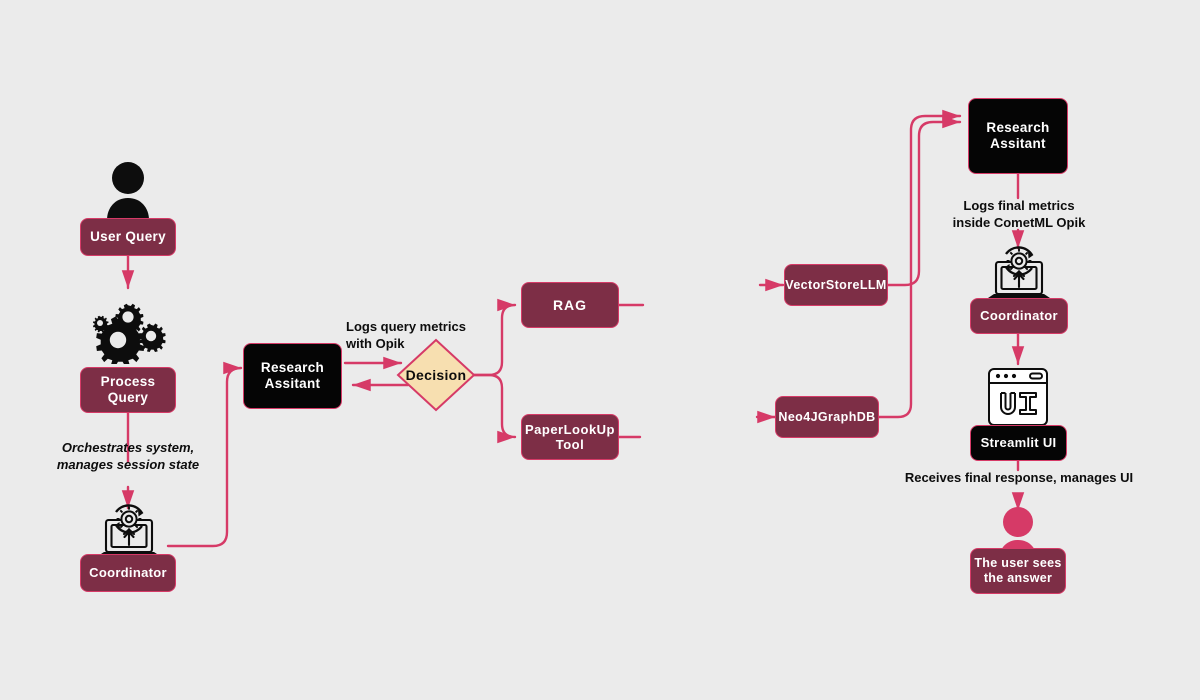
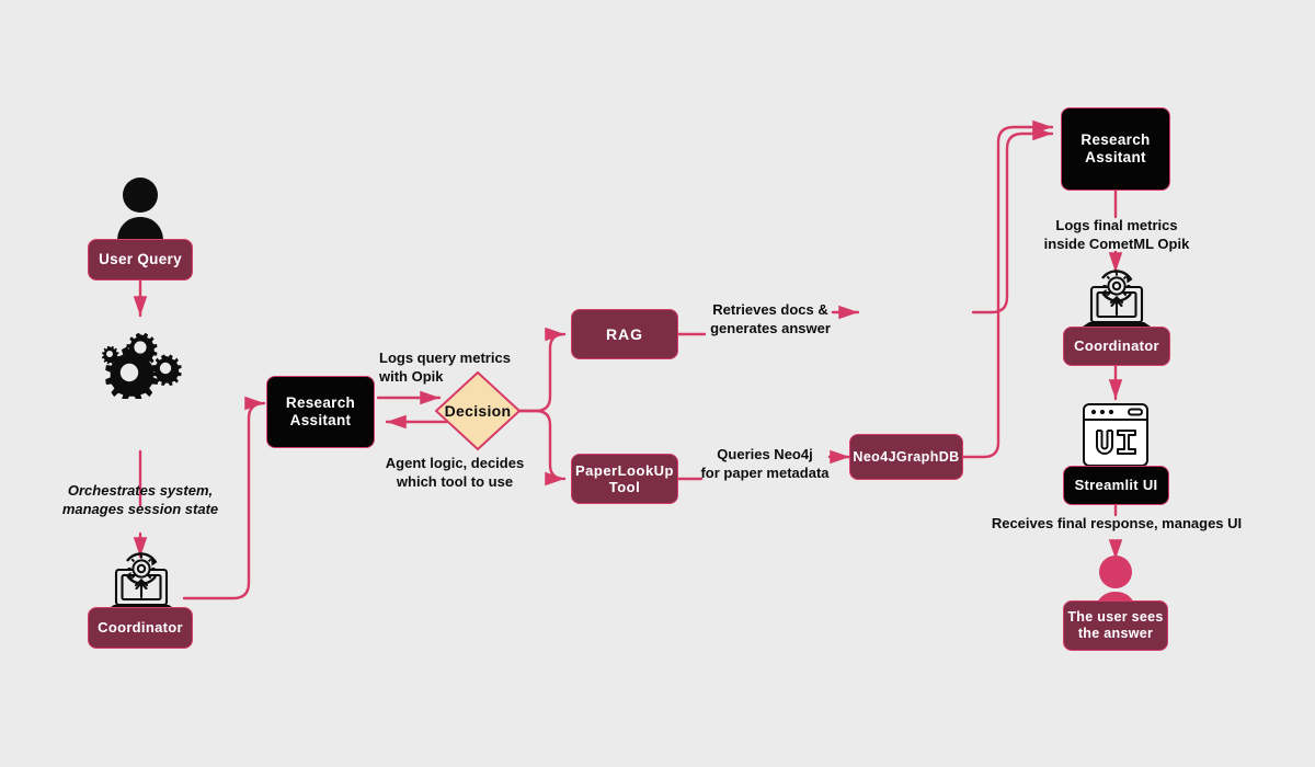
  User Query
- Process
- Query
  Coordinator
  Research
  Assitant
  Decision
  RAG
  PaperLookUp
  Tool
- VectorStoreLLM
  Neo4JGraphDB
  Research
  Assitant
  Coordinator
  Streamlit UI
  The user sees
  the answer
  Orchestrates system,
  manages session state
  Logs query metrics
  with Opik
+ Agent logic, decides
+ which tool to use
+ Retrieves docs &
+ generates answer
+ Queries Neo4j
+ for paper metadata
  Logs final metrics
  inside CometML Opik
  Receives final response, manages UI
